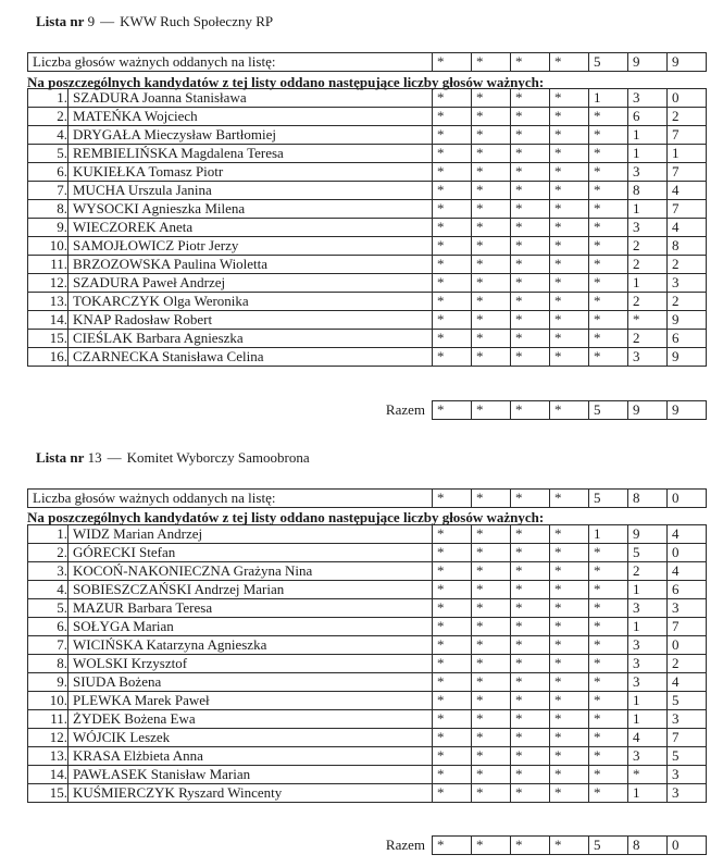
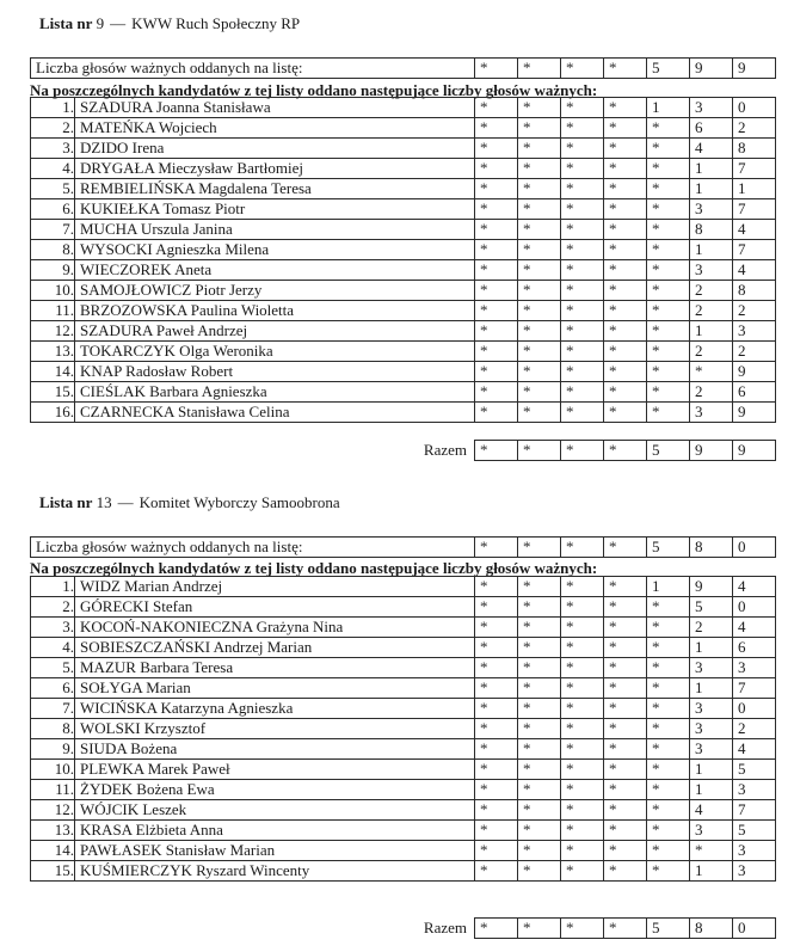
  Lista nr 9 — KWW Ruch Społeczny RP
  Liczba głosów ważnych oddanych na listę:	*	*	*	*	5	9	9
  Na poszczególnych kandydatów z tej listy oddano następujące liczby głosów ważnych:
  1.	SZADURA Joanna Stanisława	*	*	*	*	1	3	0
  2.	MATEŃKA Wojciech	*	*	*	*	*	6	2
+ 3.	DZIDO Irena	*	*	*	*	*	4	8
  4.	DRYGAŁA Mieczysław Bartłomiej	*	*	*	*	*	1	7
  5.	REMBIELIŃSKA Magdalena Teresa	*	*	*	*	*	1	1
  6.	KUKIEŁKA Tomasz Piotr	*	*	*	*	*	3	7
  7.	MUCHA Urszula Janina	*	*	*	*	*	8	4
  8.	WYSOCKI Agnieszka Milena	*	*	*	*	*	1	7
  9.	WIECZOREK Aneta	*	*	*	*	*	3	4
  10.	SAMOJŁOWICZ Piotr Jerzy	*	*	*	*	*	2	8
  11.	BRZOZOWSKA Paulina Wioletta	*	*	*	*	*	2	2
  12.	SZADURA Paweł Andrzej	*	*	*	*	*	1	3
  13.	TOKARCZYK Olga Weronika	*	*	*	*	*	2	2
  14.	KNAP Radosław Robert	*	*	*	*	*	*	9
  15.	CIEŚLAK Barbara Agnieszka	*	*	*	*	*	2	6
  16.	CZARNECKA Stanisława Celina	*	*	*	*	*	3	9
  Razem
  *	*	*	*	5	9	9
  Lista nr 13 — Komitet Wyborczy Samoobrona
  Liczba głosów ważnych oddanych na listę:	*	*	*	*	5	8	0
  Na poszczególnych kandydatów z tej listy oddano następujące liczby głosów ważnych:
  1.	WIDZ Marian Andrzej	*	*	*	*	1	9	4
  2.	GÓRECKI Stefan	*	*	*	*	*	5	0
  3.	KOCOŃ-NAKONIECZNA Grażyna Nina	*	*	*	*	*	2	4
  4.	SOBIESZCZAŃSKI Andrzej Marian	*	*	*	*	*	1	6
  5.	MAZUR Barbara Teresa	*	*	*	*	*	3	3
  6.	SOŁYGA Marian	*	*	*	*	*	1	7
  7.	WICIŃSKA Katarzyna Agnieszka	*	*	*	*	*	3	0
  8.	WOLSKI Krzysztof	*	*	*	*	*	3	2
  9.	SIUDA Bożena	*	*	*	*	*	3	4
  10.	PLEWKA Marek Paweł	*	*	*	*	*	1	5
  11.	ŻYDEK Bożena Ewa	*	*	*	*	*	1	3
  12.	WÓJCIK Leszek	*	*	*	*	*	4	7
  13.	KRASA Elżbieta Anna	*	*	*	*	*	3	5
  14.	PAWŁASEK Stanisław Marian	*	*	*	*	*	*	3
  15.	KUŚMIERCZYK Ryszard Wincenty	*	*	*	*	*	1	3
  Razem
  *	*	*	*	5	8	0
